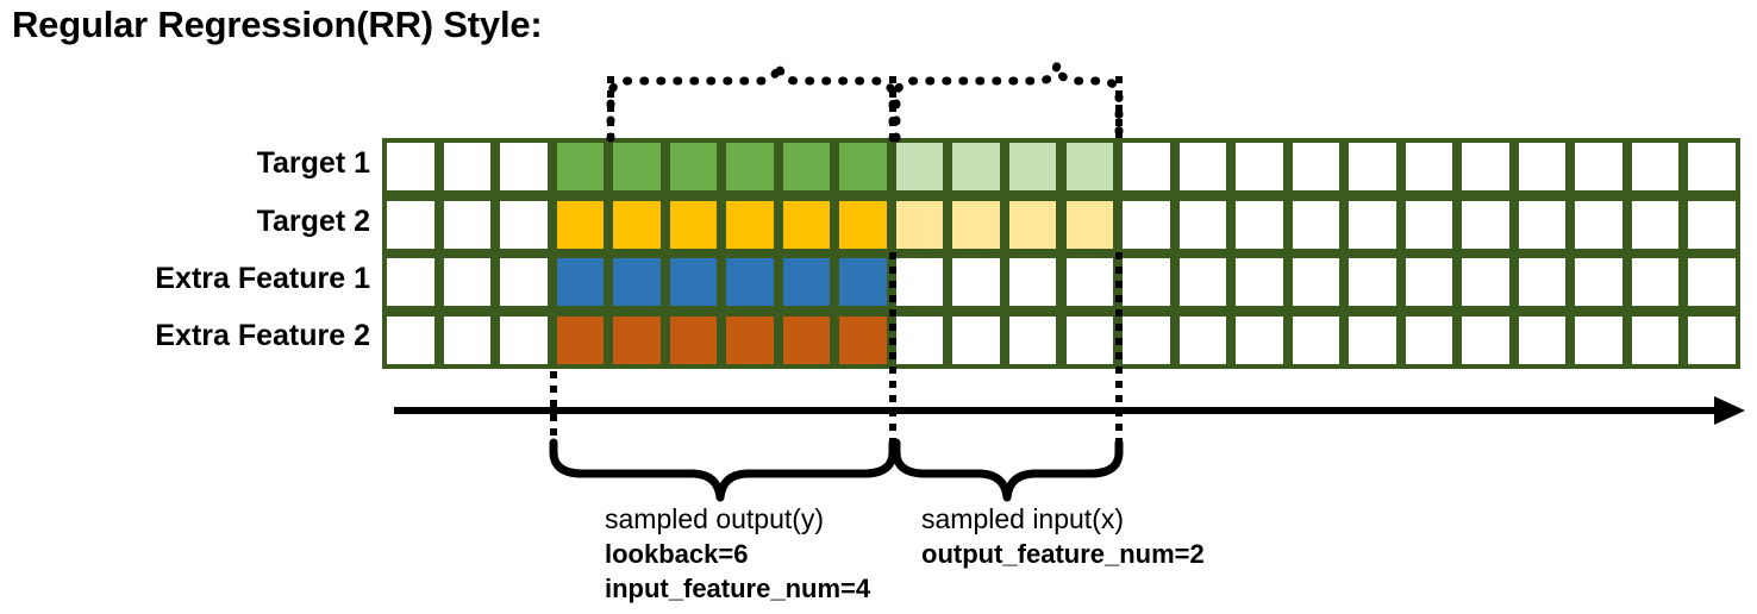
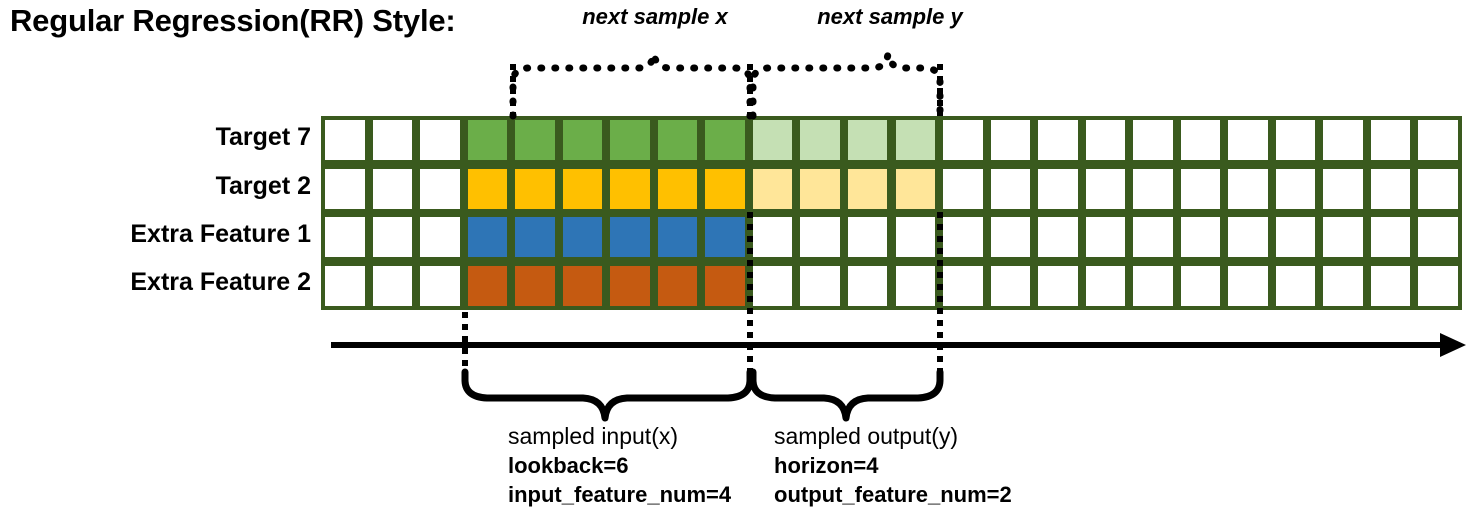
  Regular Regression(RR) Style:
- Target 1
+ Target 7
  Target 2
  Extra Feature 1
  Extra Feature 2
+ next sample x
+ next sample y
- sampled output(y)
+ sampled input(x)
  lookback=6
  input_feature_num=4
- sampled input(x)
+ sampled output(y)
+ horizon=4
  output_feature_num=2
